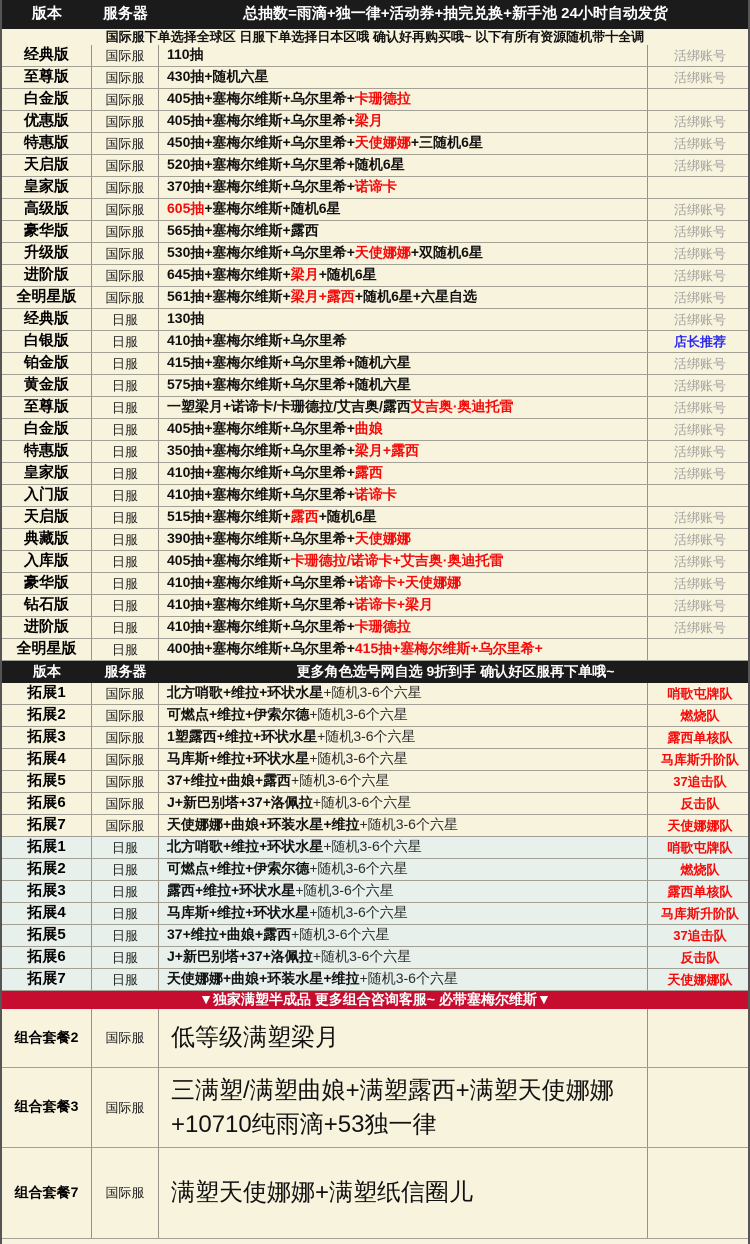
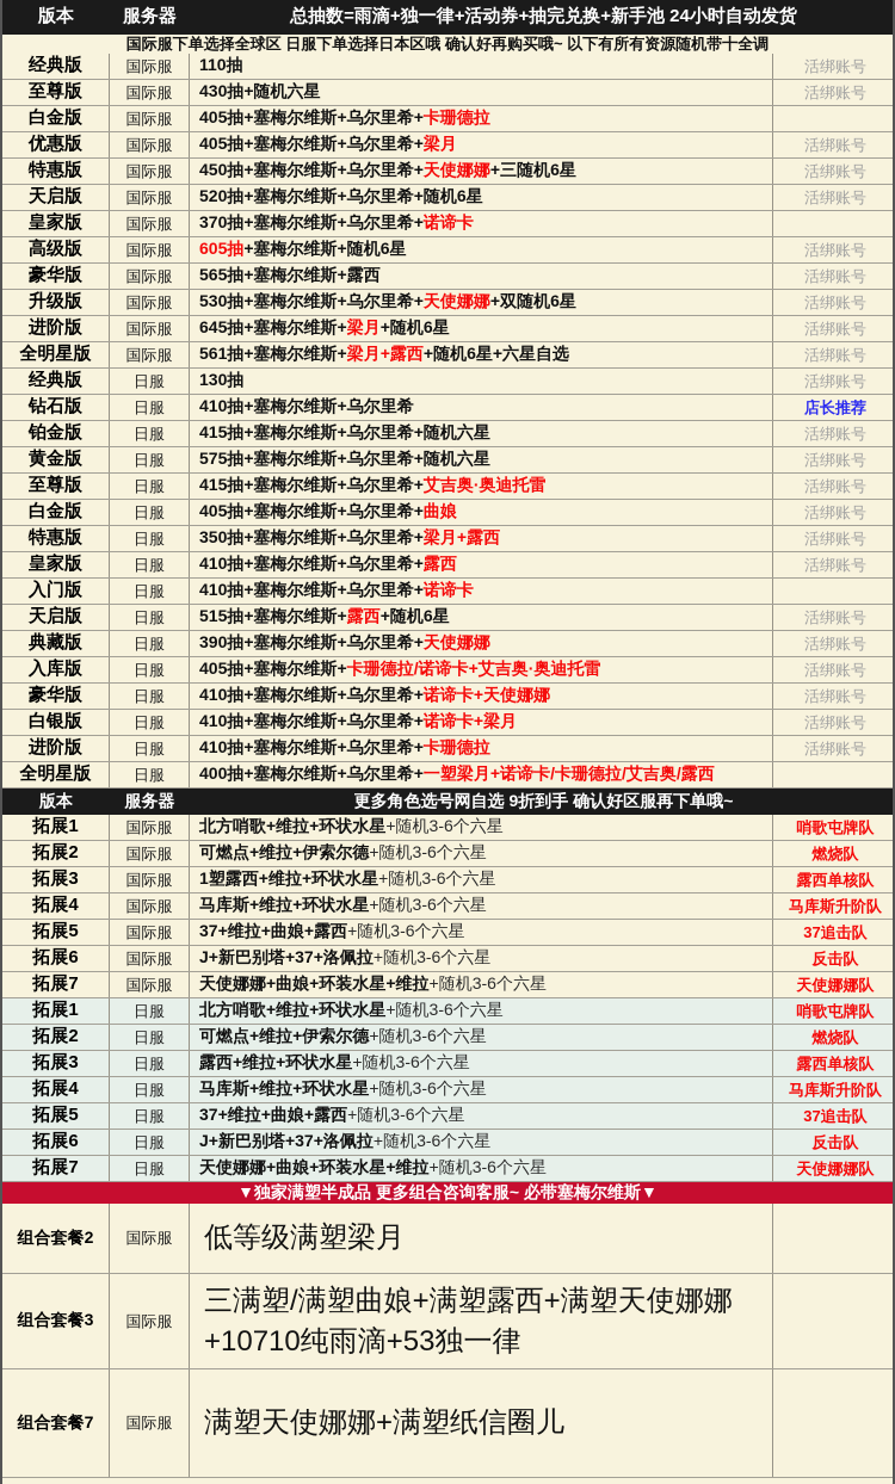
  版本
  服务器
  总抽数=雨滴+独一律+活动券+抽完兑换+新手池 24小时自动发货
  国际服下单选择全球区 日服下单选择日本区哦 确认好再购买哦~ 以下有所有资源随机带十全调
  经典版
  国际服
  110抽
  活绑账号
  至尊版
  国际服
  430抽+随机六星
  活绑账号
  白金版
  国际服
  405抽+塞梅尔维斯+乌尔里希+
  卡珊德拉
  优惠版
  国际服
  405抽+塞梅尔维斯+乌尔里希+
  梁月
  活绑账号
  特惠版
  国际服
  450抽+塞梅尔维斯+乌尔里希+
  天使娜娜
  +三随机6星
  活绑账号
  天启版
  国际服
  520抽+塞梅尔维斯+乌尔里希+随机6星
  活绑账号
  皇家版
  国际服
  370抽+塞梅尔维斯+乌尔里希+
  诺谛卡
  高级版
  国际服
  605抽
  +塞梅尔维斯+随机6星
  活绑账号
  豪华版
  国际服
  565抽+塞梅尔维斯+露西
  活绑账号
  升级版
  国际服
  530抽+塞梅尔维斯+乌尔里希+
  天使娜娜
  +双随机6星
  活绑账号
  进阶版
  国际服
  645抽+塞梅尔维斯+
  梁月
  +随机6星
  活绑账号
  全明星版
  国际服
  561抽+塞梅尔维斯+
  梁月+露西
  +随机6星+六星自选
  活绑账号
  经典版
  日服
  130抽
  活绑账号
- 白银版
+ 钻石版
  日服
  410抽+塞梅尔维斯+乌尔里希
  店长推荐
  铂金版
  日服
  415抽+塞梅尔维斯+乌尔里希+随机六星
  活绑账号
  黄金版
  日服
  575抽+塞梅尔维斯+乌尔里希+随机六星
  活绑账号
  至尊版
  日服
- 一塑梁月+诺谛卡/卡珊德拉/艾吉奥/露西
+ 415抽+塞梅尔维斯+乌尔里希+
  艾吉奥·奥迪托雷
  活绑账号
  白金版
  日服
  405抽+塞梅尔维斯+乌尔里希+
  曲娘
  活绑账号
  特惠版
  日服
  350抽+塞梅尔维斯+乌尔里希+
  梁月+露西
  活绑账号
  皇家版
  日服
  410抽+塞梅尔维斯+乌尔里希+
  露西
  活绑账号
  入门版
  日服
  410抽+塞梅尔维斯+乌尔里希+
  诺谛卡
  天启版
  日服
  515抽+塞梅尔维斯+
  露西
  +随机6星
  活绑账号
  典藏版
  日服
  390抽+塞梅尔维斯+乌尔里希+
  天使娜娜
  活绑账号
  入库版
  日服
  405抽+塞梅尔维斯+
  卡珊德拉/诺谛卡+艾吉奥·奥迪托雷
  活绑账号
  豪华版
  日服
  410抽+塞梅尔维斯+乌尔里希+
  诺谛卡+天使娜娜
  活绑账号
- 钻石版
+ 白银版
  日服
  410抽+塞梅尔维斯+乌尔里希+
  诺谛卡+梁月
  活绑账号
  进阶版
  日服
  410抽+塞梅尔维斯+乌尔里希+
  卡珊德拉
  活绑账号
  全明星版
  日服
  400抽+塞梅尔维斯+乌尔里希+
- 415抽+塞梅尔维斯+乌尔里希+
+ 一塑梁月+诺谛卡/卡珊德拉/艾吉奥/露西
  版本
  服务器
  更多角色选号网自选 9折到手 确认好区服再下单哦~
  拓展1
  国际服
  北方哨歌+维拉+环状水星
  +随机3-6个六星
  哨歌屯牌队
  拓展2
  国际服
  可燃点+维拉+伊索尔德
  +随机3-6个六星
  燃烧队
  拓展3
  国际服
  1塑露西+维拉+环状水星
  +随机3-6个六星
  露西单核队
  拓展4
  国际服
  马库斯+维拉+环状水星
  +随机3-6个六星
  马库斯升阶队
  拓展5
  国际服
  37+维拉+曲娘+露西
  +随机3-6个六星
  37追击队
  拓展6
  国际服
  J+新巴别塔+37+洛佩拉
  +随机3-6个六星
  反击队
  拓展7
  国际服
  天使娜娜+曲娘+环装水星+维拉
  +随机3-6个六星
  天使娜娜队
  拓展1
  日服
  北方哨歌+维拉+环状水星
  +随机3-6个六星
  哨歌屯牌队
  拓展2
  日服
  可燃点+维拉+伊索尔德
  +随机3-6个六星
  燃烧队
  拓展3
  日服
  露西+维拉+环状水星
  +随机3-6个六星
  露西单核队
  拓展4
  日服
  马库斯+维拉+环状水星
  +随机3-6个六星
  马库斯升阶队
  拓展5
  日服
  37+维拉+曲娘+露西
  +随机3-6个六星
  37追击队
  拓展6
  日服
  J+新巴别塔+37+洛佩拉
  +随机3-6个六星
  反击队
  拓展7
  日服
  天使娜娜+曲娘+环装水星+维拉
  +随机3-6个六星
  天使娜娜队
  ▼独家满塑半成品 更多组合咨询客服~ 必带塞梅尔维斯▼
  组合套餐2
  国际服
  低等级满塑梁月
  组合套餐3
  国际服
  三满塑/满塑曲娘+满塑露西+满塑天使娜娜+10710纯雨滴+53独一律
  组合套餐7
  国际服
  满塑天使娜娜+满塑纸信圈儿
